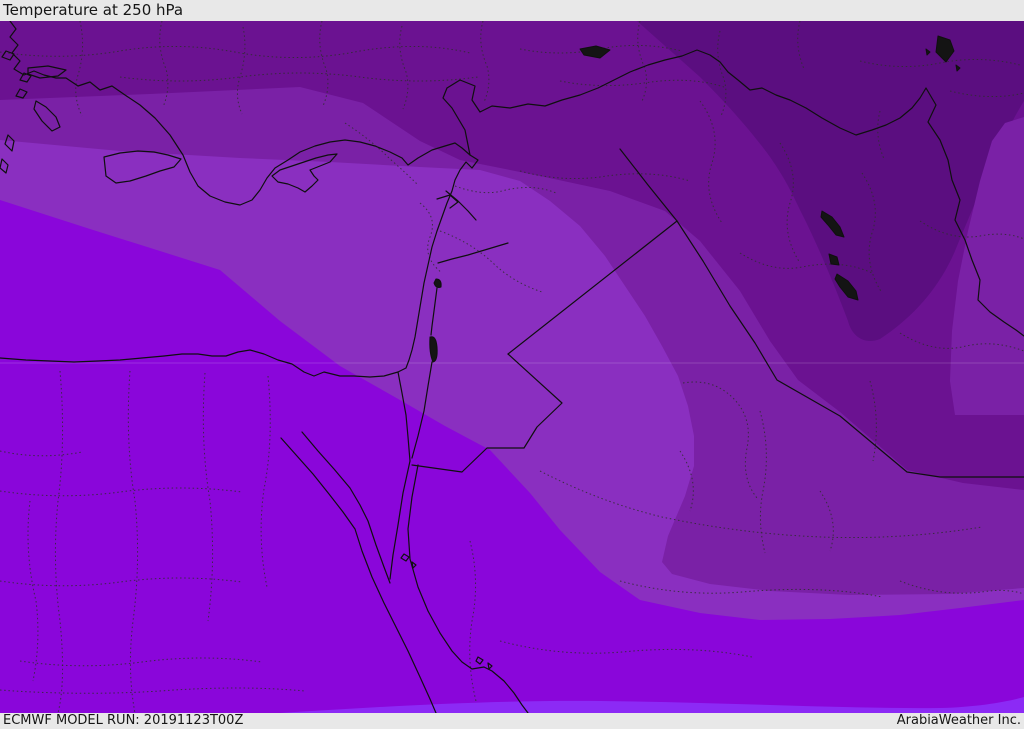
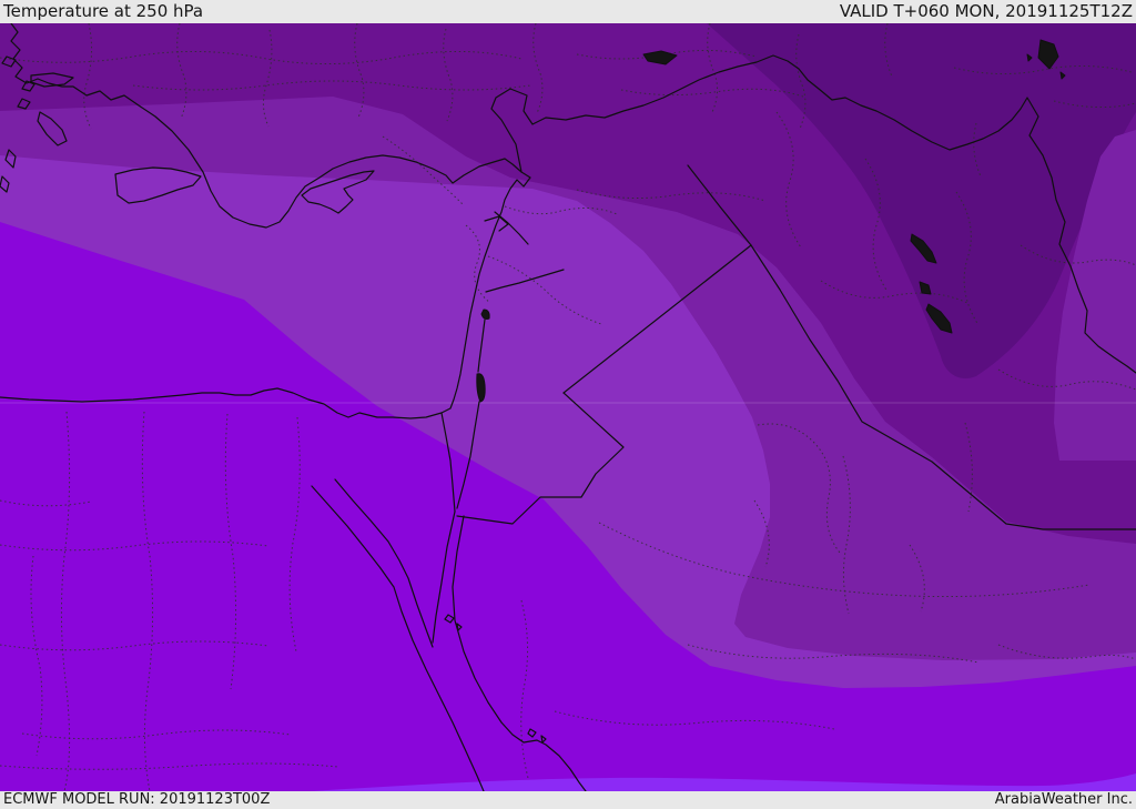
  Temperature at 250 hPa
+ VALID T+060 MON, 20191125T12Z
  ECMWF MODEL RUN: 20191123T00Z
  ArabiaWeather Inc.
